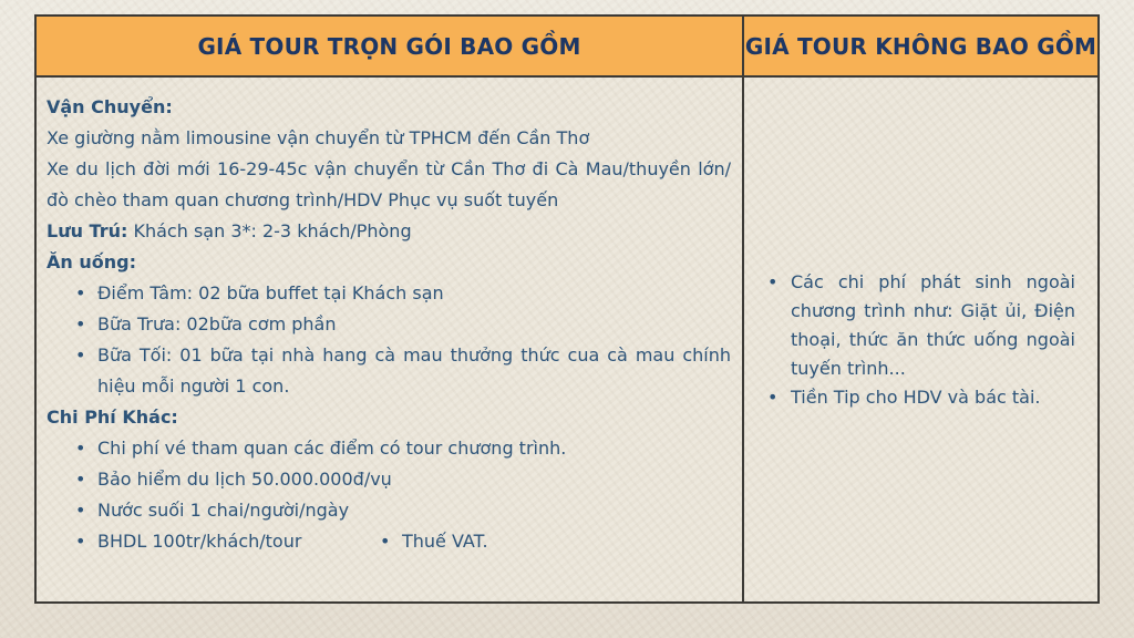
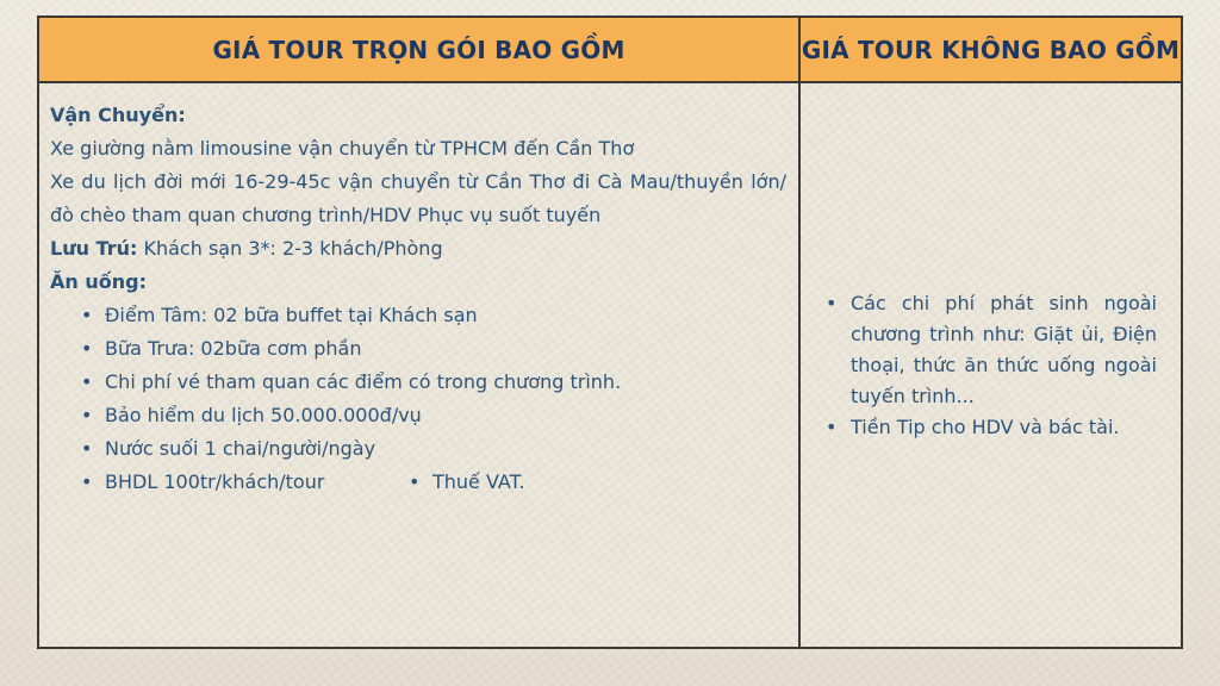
  GIÁ TOUR TRỌN GÓI BAO GỒM
  GIÁ TOUR KHÔNG BAO GỒM
  Vận Chuyển:
  Xe giường nằm limousine vận chuyển từ TPHCM đến Cần Thơ
  Xe du lịch đời mới 16-29-45c vận chuyển từ Cần Thơ đi Cà Mau/thuyền lớn/đò chèo tham quan chương trình/HDV Phục vụ suốt tuyến
  Lưu Trú: Khách sạn 3*: 2-3 khách/Phòng
  Ăn uống:
  Điểm Tâm: 02 bữa buffet tại Khách sạn
  Bữa Trưa: 02bữa cơm phần
- Bữa Tối: 01 bữa tại nhà hang cà mau thưởng thức cua cà mau chính hiệu mỗi người 1 con.
- Chi Phí Khác:
- Chi phí vé tham quan các điểm có tour chương trình.
+ Chi phí vé tham quan các điểm có trong chương trình.
  Bảo hiểm du lịch 50.000.000đ/vụ
  Nước suối 1 chai/người/ngày
  BHDL 100tr/khách/tour
  Thuế VAT.
  Các chi phí phát sinh ngoài chương trình như: Giặt ủi, Điện thoại, thức ăn thức uống ngoài tuyến trình...
  Tiền Tip cho HDV và bác tài.
